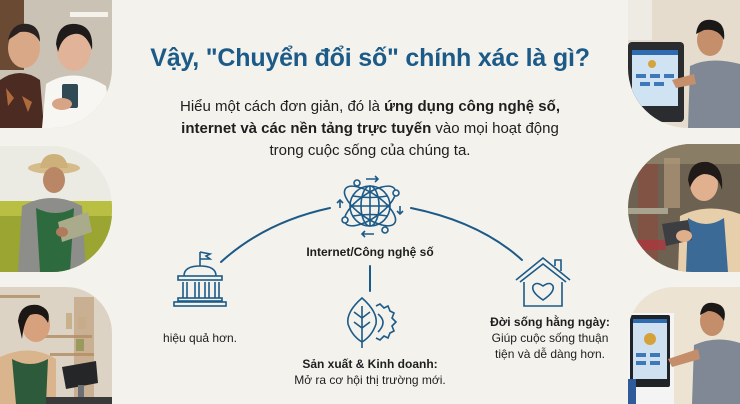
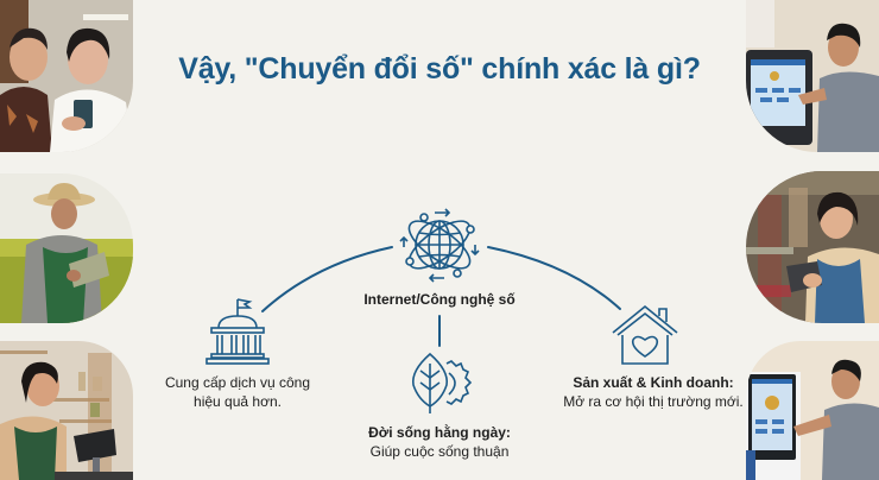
  Vậy, "Chuyển đổi số" chính xác là gì?
- Hiểu một cách đơn giản, đó là ứng dụng công nghệ số,
- internet và các nền tảng trực tuyến vào mọi hoạt động
- trong cuộc sống của chúng ta.
  Internet/Công nghệ số
+ Cung cấp dịch vụ công
  hiệu quả hơn.
- Sản xuất & Kinh doanh:
+ Đời sống hằng ngày:
- Mở ra cơ hội thị trường mới.
+ Giúp cuộc sống thuận
- Đời sống hằng ngày:
+ Sản xuất & Kinh doanh:
- Giúp cuộc sống thuận
+ Mở ra cơ hội thị trường mới.
- tiện và dễ dàng hơn.
